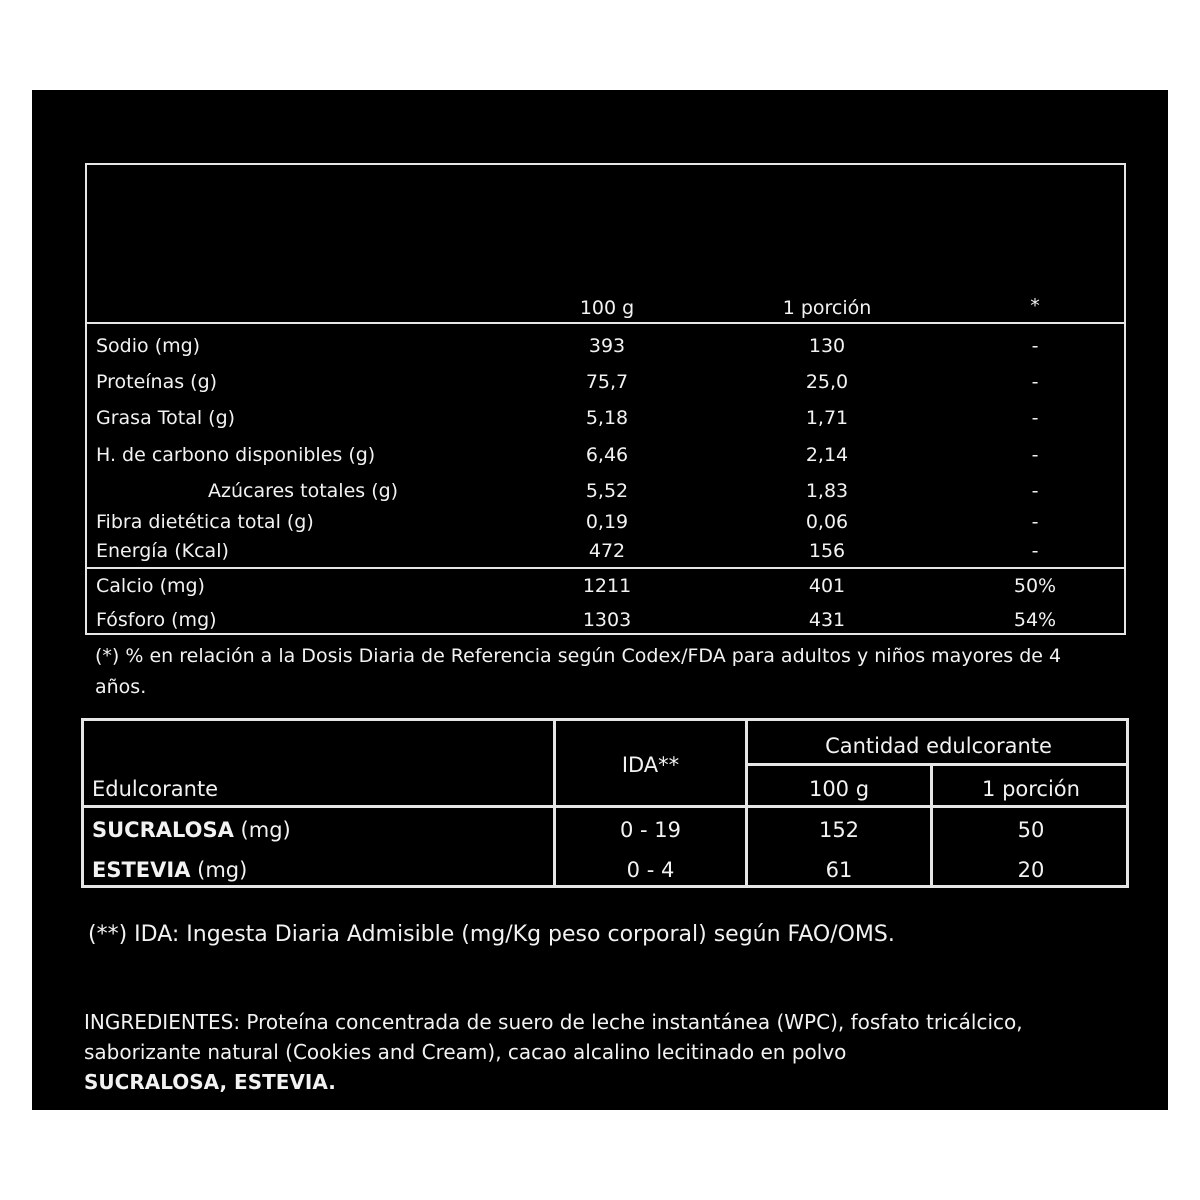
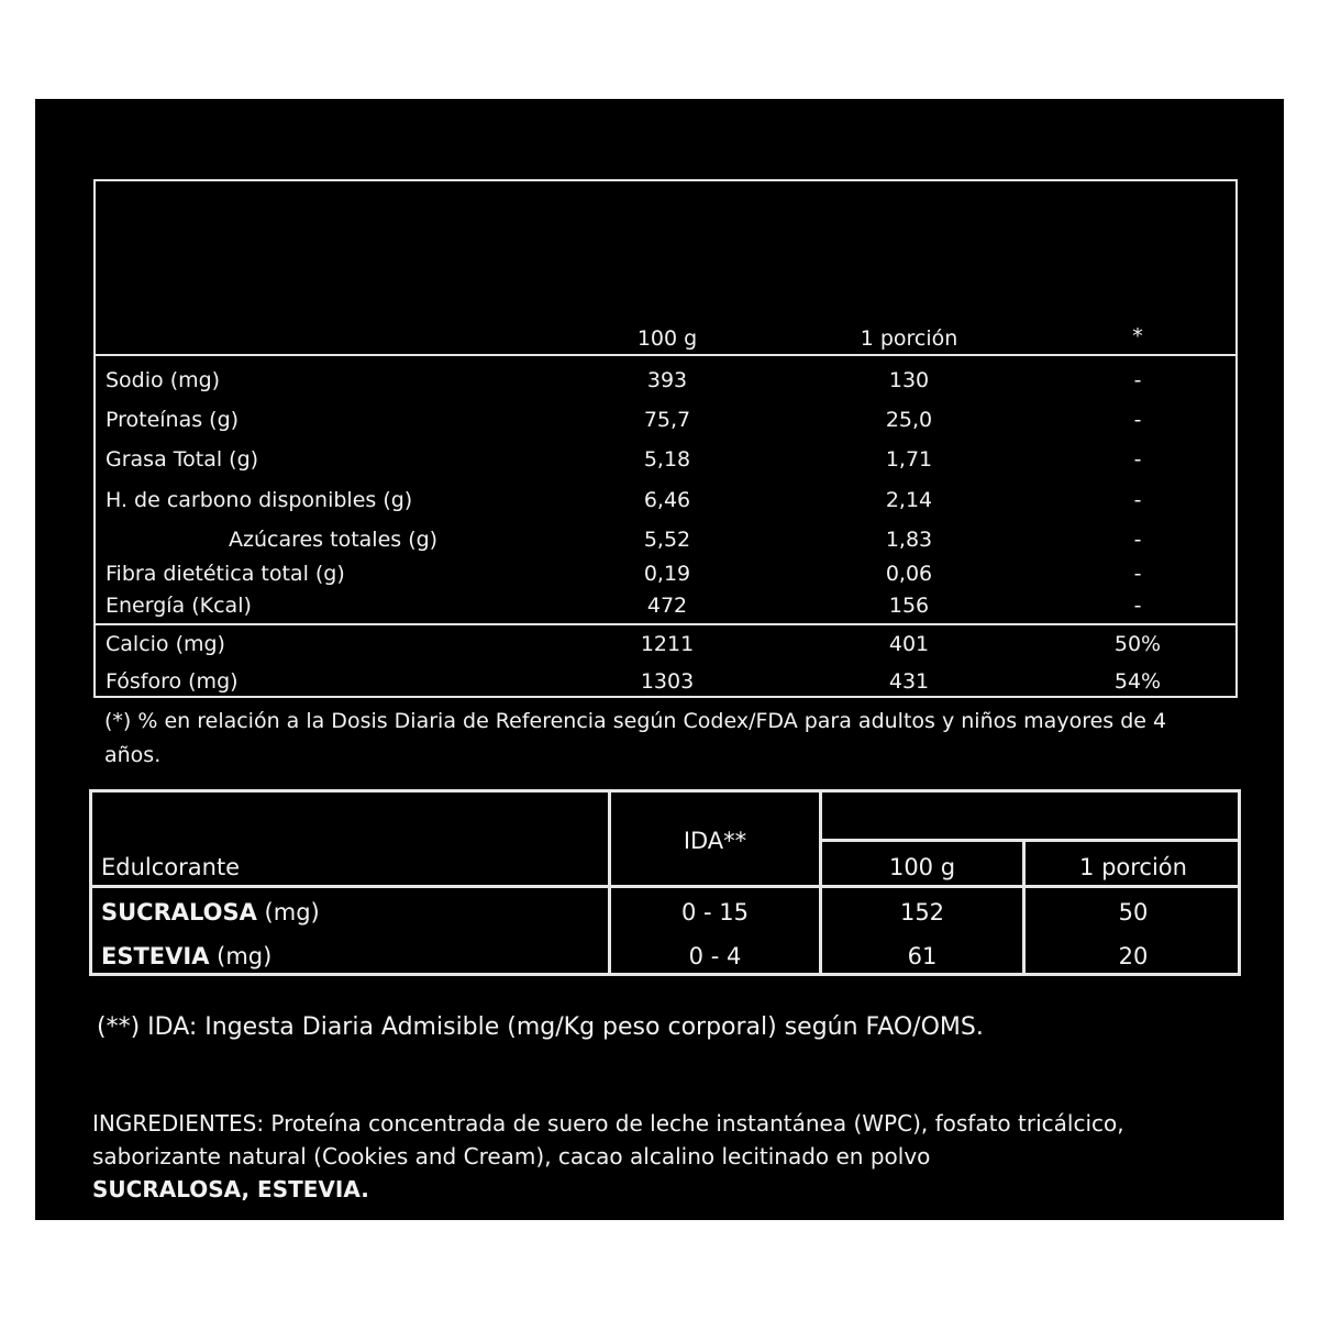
  100 g
  1 porción
  *
  Sodio (mg)
  393
  130
  -
  Proteínas (g)
  75,7
  25,0
  -
  Grasa Total (g)
  5,18
  1,71
  -
  H. de carbono disponibles (g)
  6,46
  2,14
  -
  Azúcares totales (g)
  5,52
  1,83
  -
  Fibra dietética total (g)
  0,19
  0,06
  -
  Energía (Kcal)
  472
  156
  -
  Calcio (mg)
  1211
  401
  50%
  Fósforo (mg)
  1303
  431
  54%
  (*) % en relación a la Dosis Diaria de Referencia según Codex/FDA para adultos y niños mayores de 4 años.
  Edulcorante
  IDA**
- Cantidad edulcorante
  100 g
  1 porción
  SUCRALOSA (mg)
- 0 - 19
+ 0 - 15
  152
  50
  ESTEVIA (mg)
  0 - 4
  61
  20
  (**) IDA: Ingesta Diaria Admisible (mg/Kg peso corporal) según FAO/OMS.
  INGREDIENTES: Proteína concentrada de suero de leche instantánea (WPC), fosfato tricálcico, saborizante natural (Cookies and Cream), cacao alcalino lecitinado en polvo
  SUCRALOSA, ESTEVIA.
